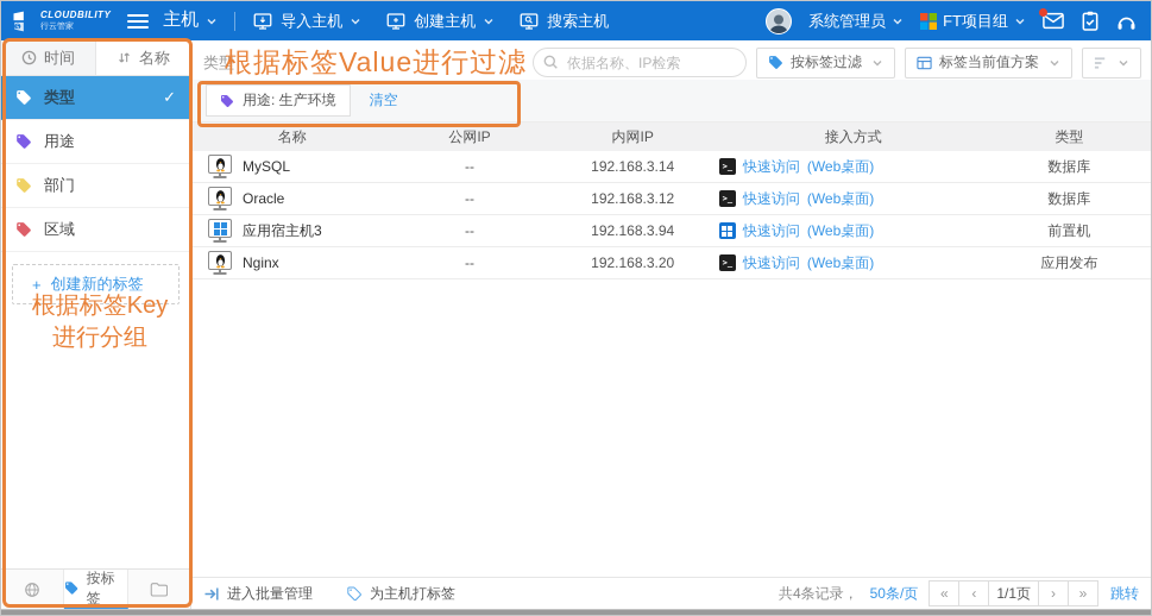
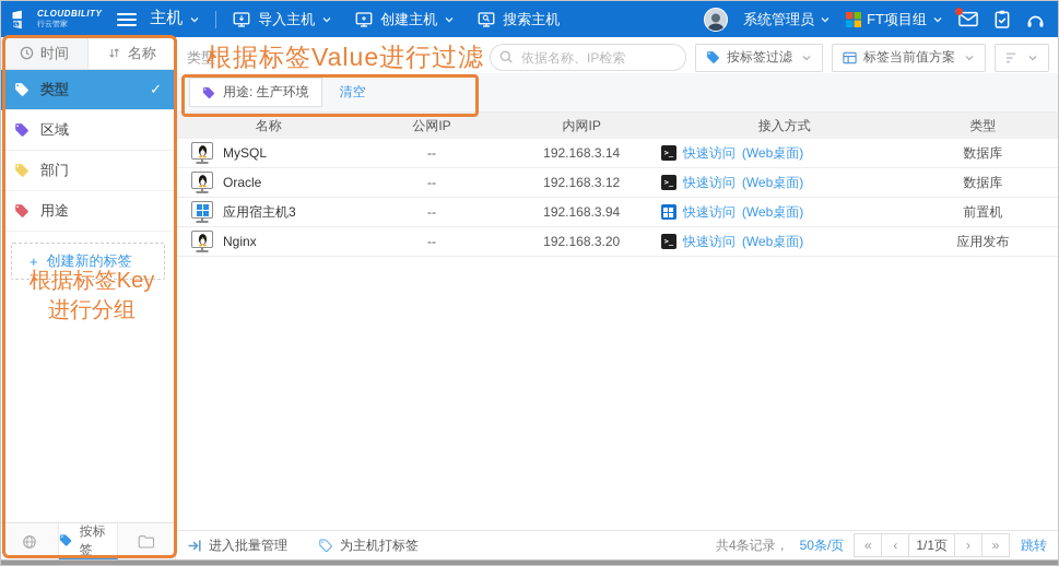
  CLOUDBILITY
  主机
  导入主机
  创建主机
  搜索主机
  系统管理员
  FT项目组
  时间
  名称
  类型
  ✓
- 用途
+ 区域
  部门
- 区域
+ 用途
  +
  创建新的标签
  按标签
  类型
  依据名称、IP检索
  按标签过滤
  标签当前值方案
  用途: 生产环境
  清空
  名称
  公网IP
  内网IP
  接入方式
  类型
  MySQL
  --
  192.168.3.14
  >_
  快速访问
  (Web桌面)
  数据库
  Oracle
  --
  192.168.3.12
  >_
  快速访问
  (Web桌面)
  数据库
  应用宿主机3
  --
  192.168.3.94
  快速访问
  (Web桌面)
  前置机
  Nginx
  --
  192.168.3.20
  >_
  快速访问
  (Web桌面)
  应用发布
  进入批量管理
  为主机打标签
  共4条记录，
  50条/页
  «
  ‹
  1/1页
  ›
  »
  跳转
  根据标签Value进行过滤
  根据标签Key
  进行分组
